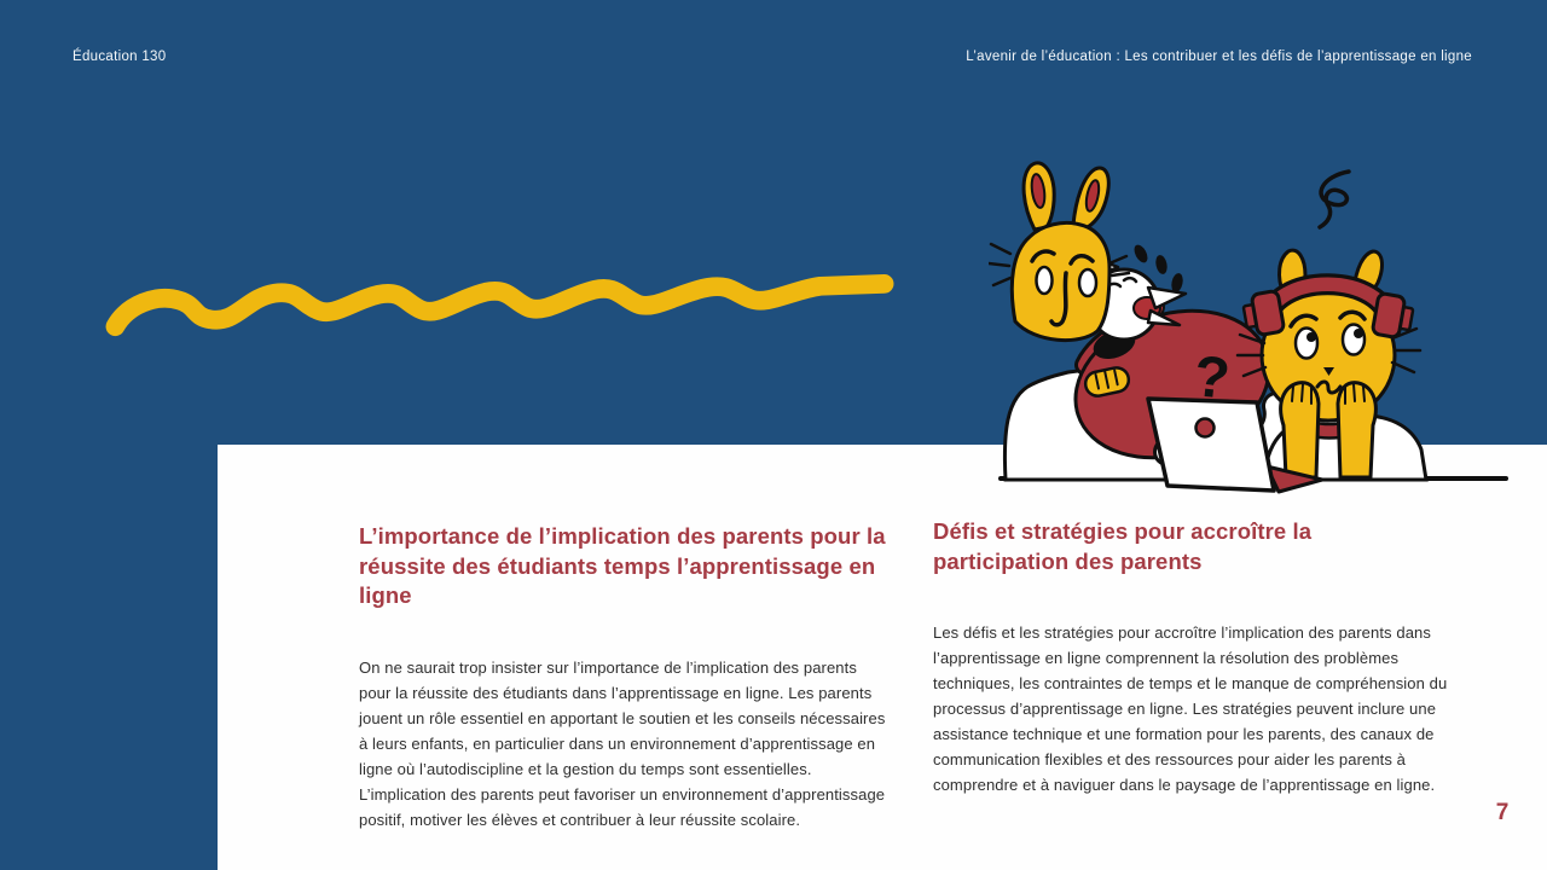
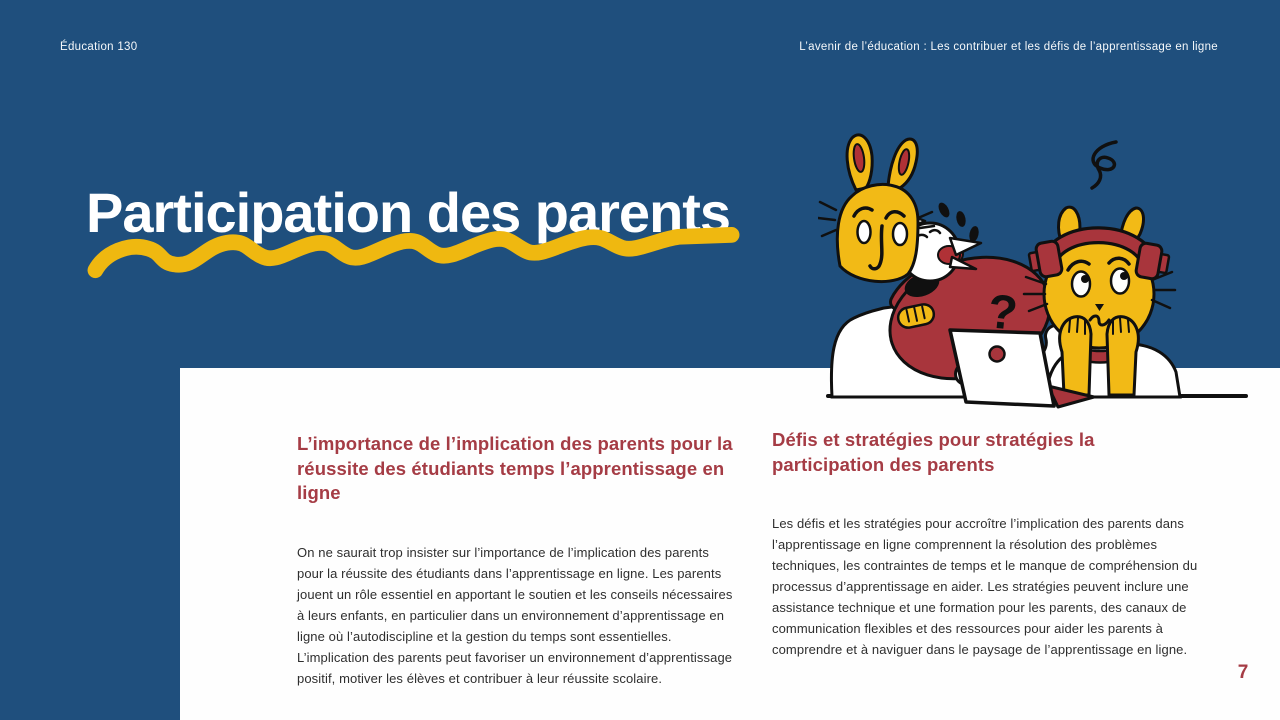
  Éducation 130
  L’avenir de l’éducation : Les contribuer et les défis de l’apprentissage en ligne
+ Participation des parents
  L’importance de l’implication des parents pour la réussite des étudiants temps l’apprentissage en ligne
  On ne saurait trop insister sur l’importance de l’implication des parents pour la réussite des étudiants dans l’apprentissage en ligne. Les parents jouent un rôle essentiel en apportant le soutien et les conseils nécessaires à leurs enfants, en particulier dans un environnement d’apprentissage en ligne où l’autodiscipline et la gestion du temps sont essentielles. L’implication des parents peut favoriser un environnement d’apprentissage positif, motiver les élèves et contribuer à leur réussite scolaire.
- Défis et stratégies pour accroître la participation des parents
+ Défis et stratégies pour stratégies la participation des parents
- Les défis et les stratégies pour accroître l’implication des parents dans l’apprentissage en ligne comprennent la résolution des problèmes techniques, les contraintes de temps et le manque de compréhension du processus d’apprentissage en ligne. Les stratégies peuvent inclure une assistance technique et une formation pour les parents, des canaux de communication flexibles et des ressources pour aider les parents à comprendre et à naviguer dans le paysage de l’apprentissage en ligne.
+ Les défis et les stratégies pour accroître l’implication des parents dans l’apprentissage en ligne comprennent la résolution des problèmes techniques, les contraintes de temps et le manque de compréhension du processus d’apprentissage en aider. Les stratégies peuvent inclure une assistance technique et une formation pour les parents, des canaux de communication flexibles et des ressources pour aider les parents à comprendre et à naviguer dans le paysage de l’apprentissage en ligne.
  7
